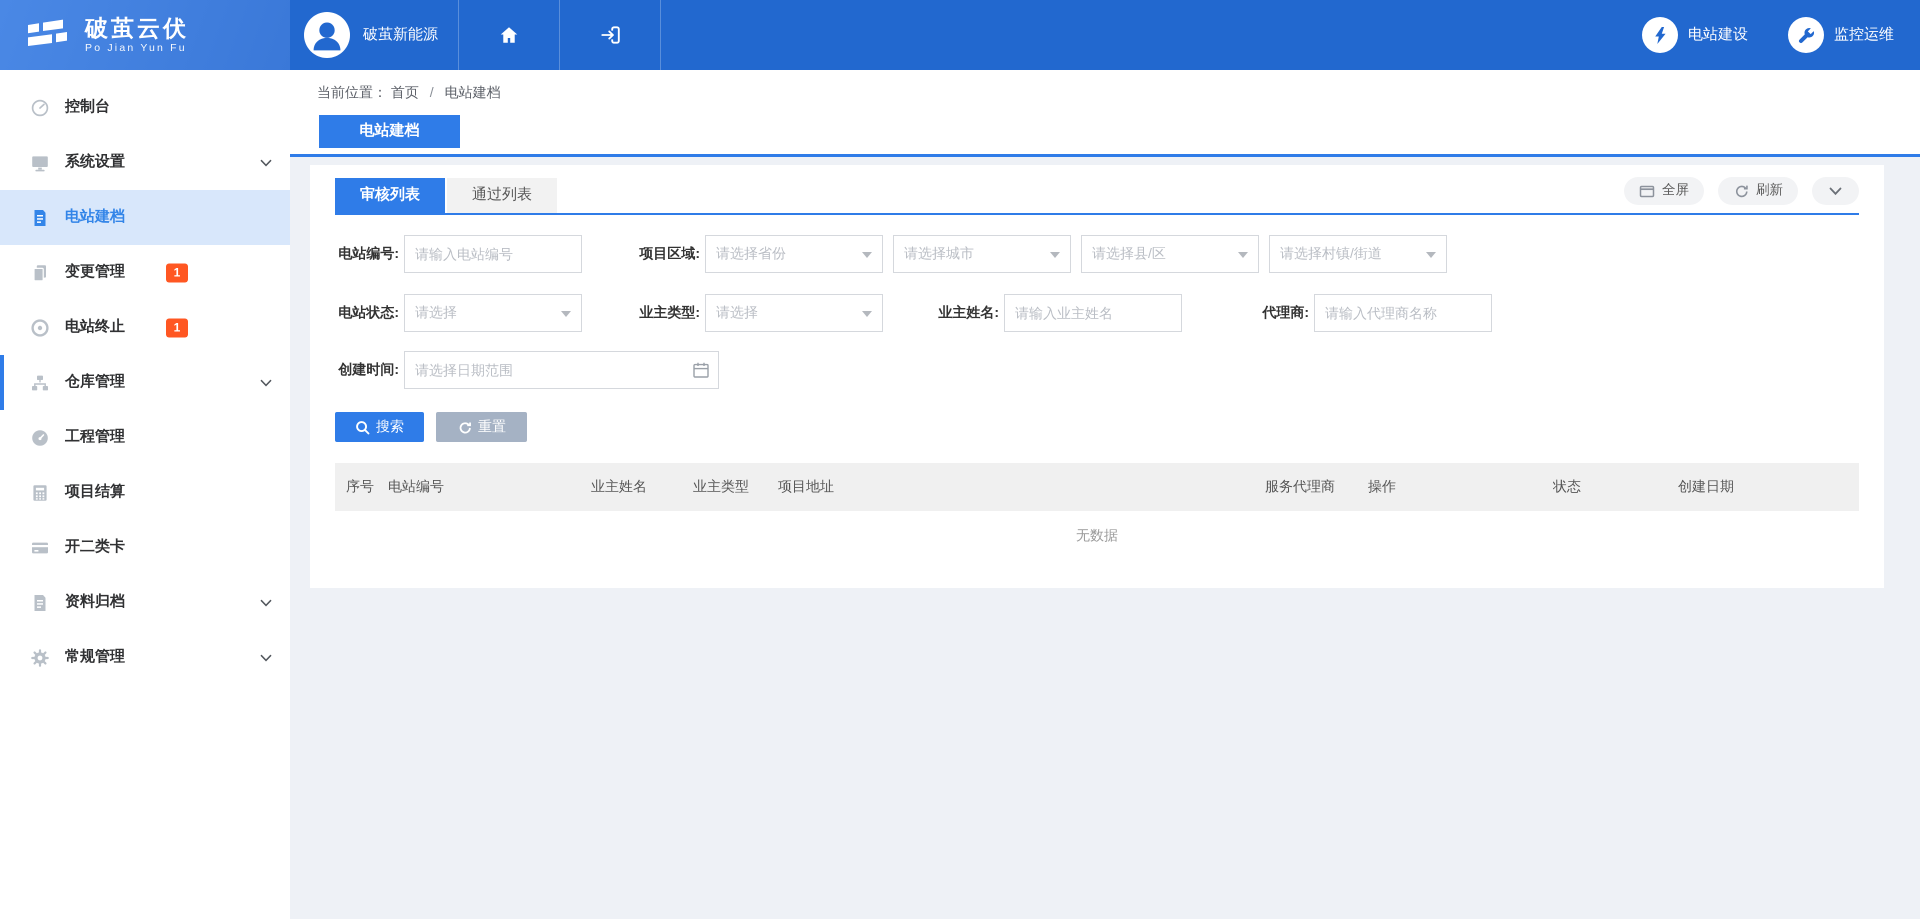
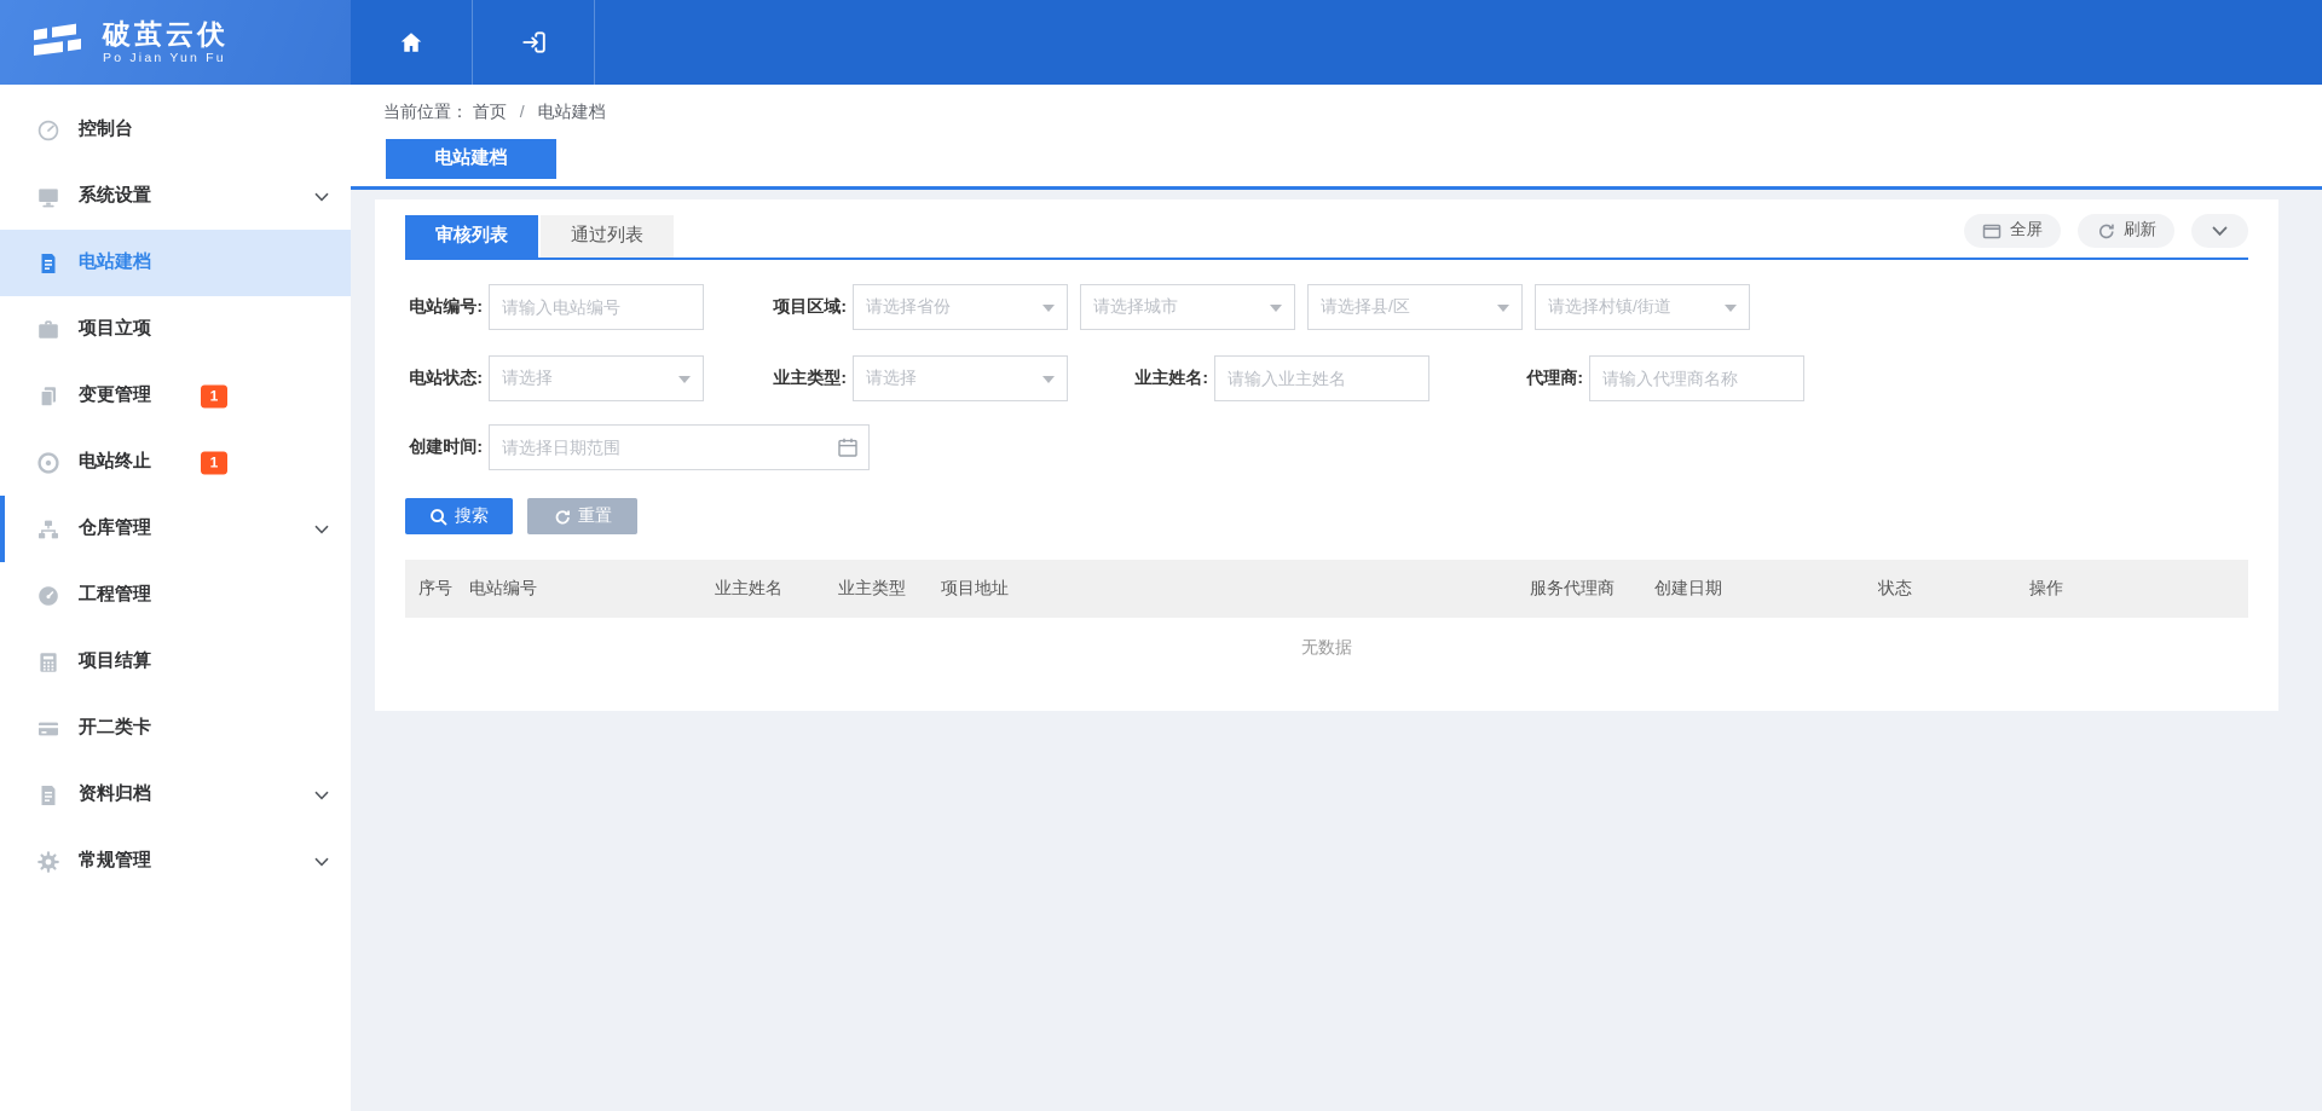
  破茧云伏
  Po Jian Yun Fu
- 破茧新能源
- 电站建设
- 监控运维
  控制台
  系统设置
  电站建档
+ 项目立项
  变更管理
  1
  电站终止
  1
  仓库管理
  工程管理
  项目结算
  开二类卡
  资料归档
  常规管理
  当前位置： 首页 / 电站建档
  电站建档
  审核列表
  通过列表
  全屏
  刷新
  电站编号:
  请输入电站编号
  项目区域:
  请选择省份
  请选择城市
  请选择县/区
  请选择村镇/街道
  电站状态:
  请选择
  业主类型:
  请选择
  业主姓名:
  请输入业主姓名
  代理商:
  请输入代理商名称
  创建时间:
  请选择日期范围
  搜索
  重置
  序号
  电站编号
  业主姓名
  业主类型
  项目地址
  服务代理商
- 操作
+ 创建日期
  状态
- 创建日期
+ 操作
  无数据
